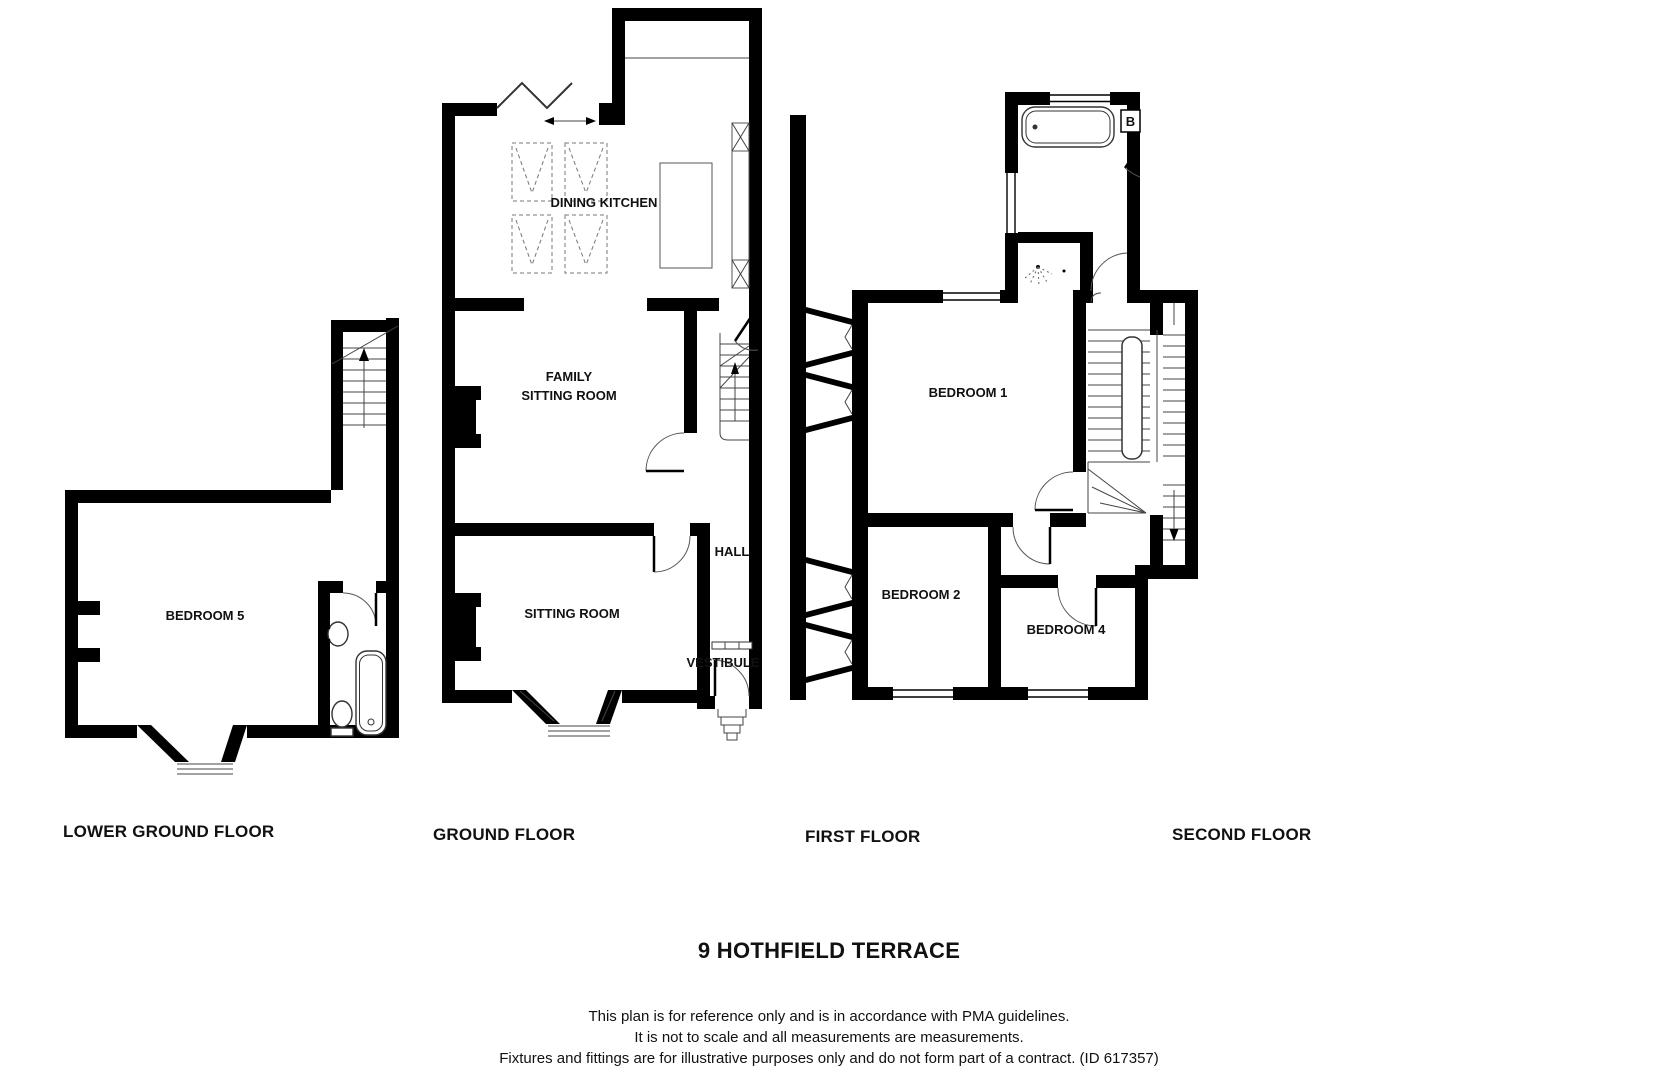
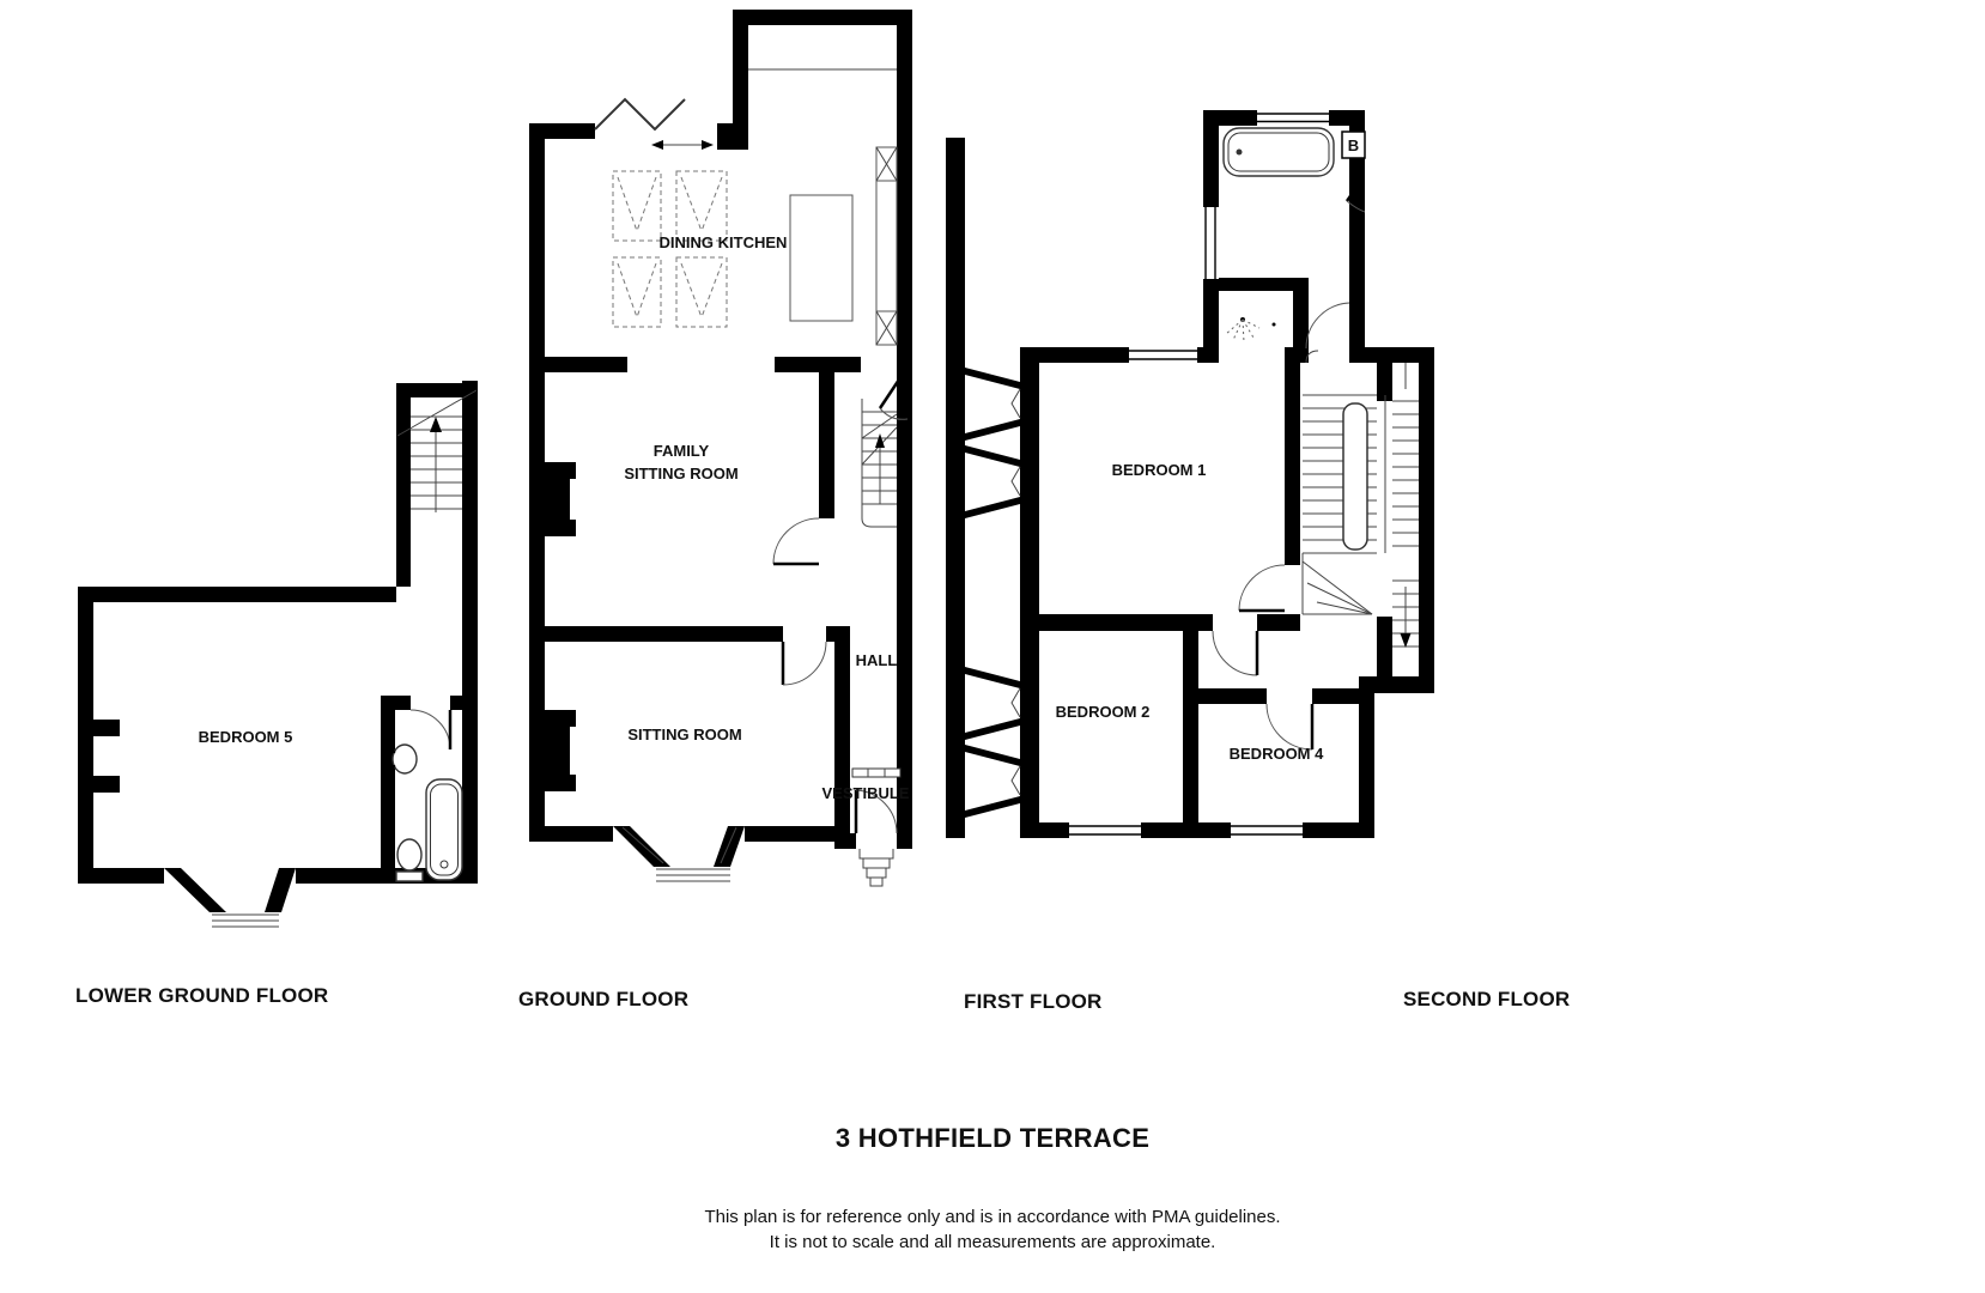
  BEDROOM 5
  DINING KITCHEN
  FAMILY
  SITTING ROOM
  SITTING ROOM
  HALL
  VESTIBULE
  B
  BEDROOM 1
  BEDROOM 2
  BEDROOM 4
  LOWER GROUND FLOOR
  GROUND FLOOR
  FIRST FLOOR
  SECOND FLOOR
- 9 HOTHFIELD TERRACE
+ 3 HOTHFIELD TERRACE
  This plan is for reference only and is in accordance with PMA guidelines.
- It is not to scale and all measurements are measurements.
+ It is not to scale and all measurements are approximate.
- Fixtures and fittings are for illustrative purposes only and do not form part of a contract. (ID 617357)
